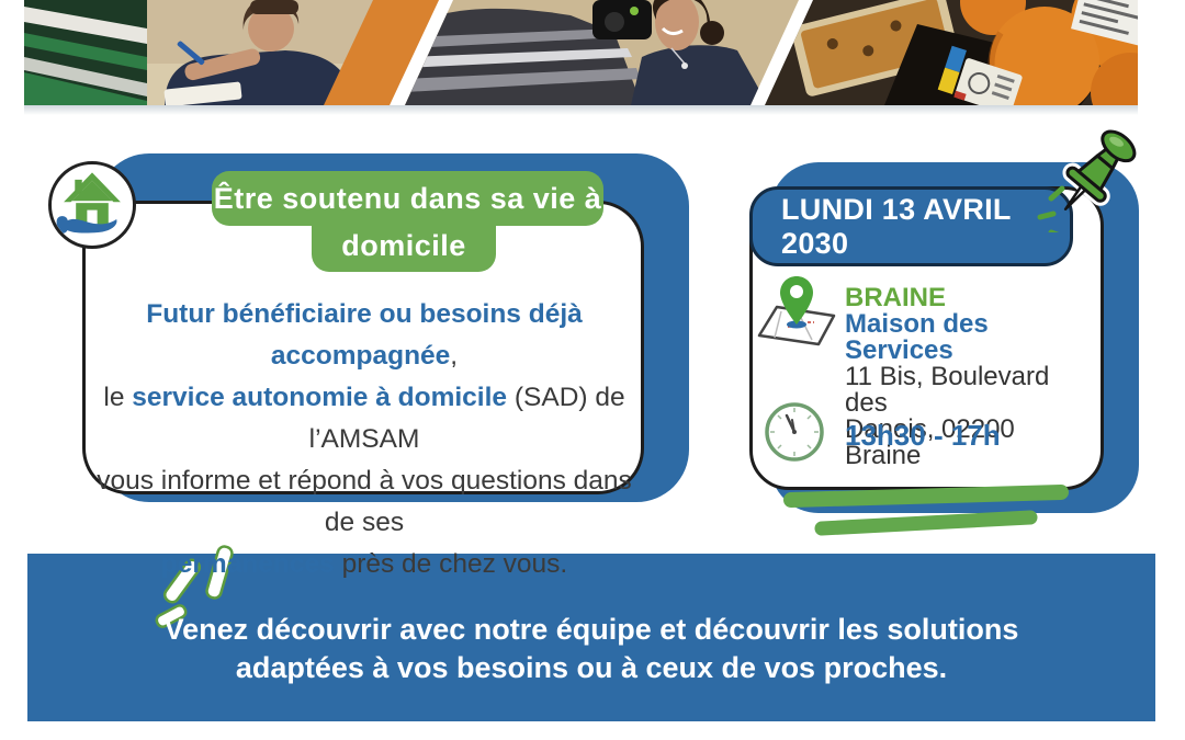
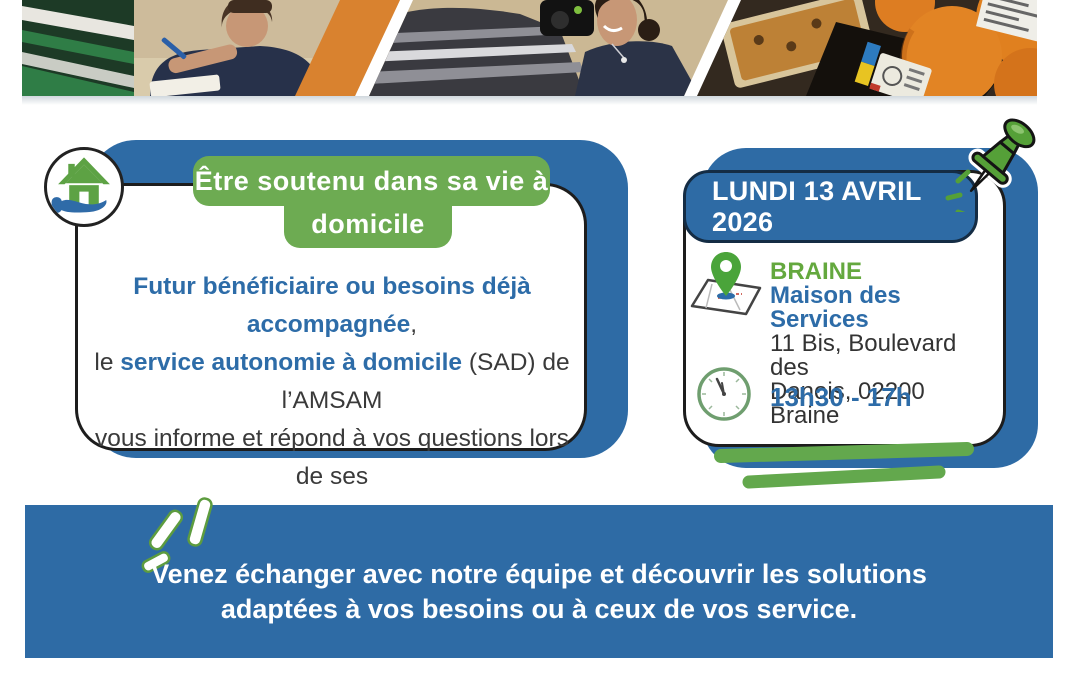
  domicile
  Être soutenu dans sa vie à
  Futur bénéficiaire ou besoins déjà accompagnée,
  le service autonomie à domicile (SAD) de l’AMSAM
- vous informe et répond à vos questions dans de ses
+ vous informe et répond à vos questions lors de ses
- permanences près de chez vous.
- LUNDI 13 AVRIL 2030
+ LUNDI 13 AVRIL 2026
  BRAINE
  Maison des Services
  11 Bis, Boulevard des
  Danois, 02200 Braine
  13h30 - 17h
- Venez découvrir avec notre équipe et découvrir les solutions
+ Venez échanger avec notre équipe et découvrir les solutions
- adaptées à vos besoins ou à ceux de vos proches.
+ adaptées à vos besoins ou à ceux de vos service.
